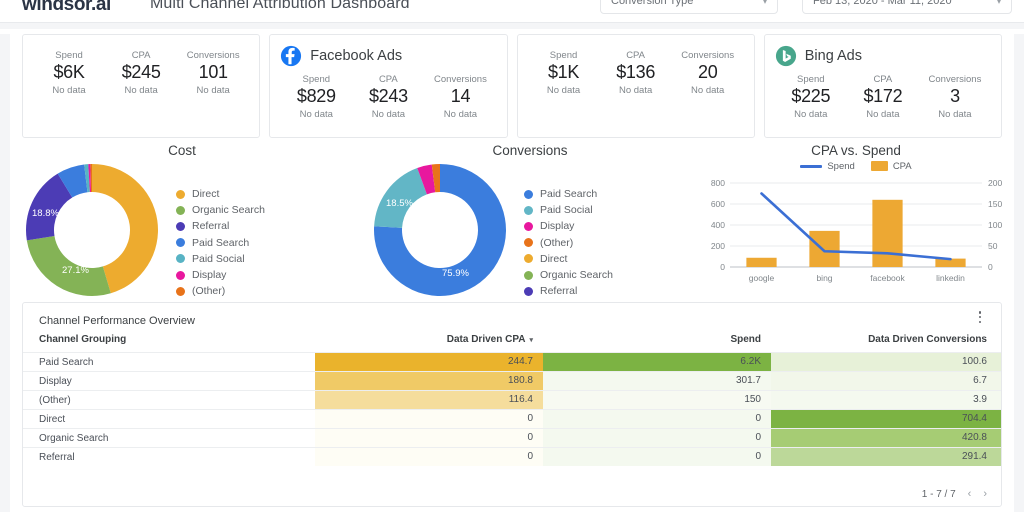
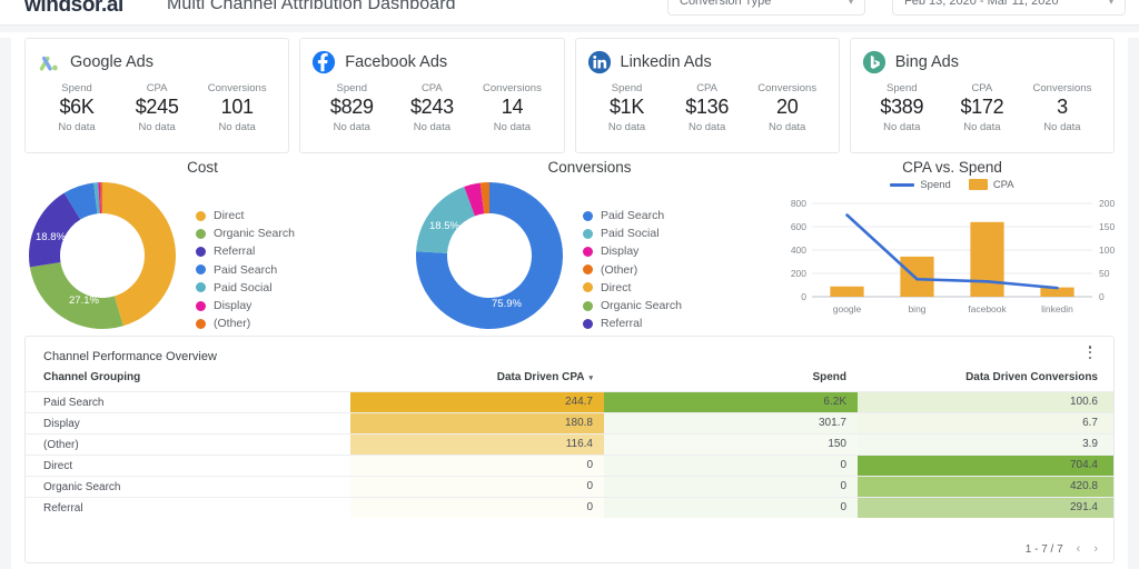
  windsor.ai
  Multi Channel Attribution Dashboard
  Conversion Type
  ▾
  Feb 13, 2020 - Mar 11, 2020
  ▾
+ Google Ads
  Spend
  $6K
  No data
  CPA
  $245
  No data
  Conversions
  101
  No data
  Facebook Ads
  Spend
  $829
  No data
  CPA
  $243
  No data
  Conversions
  14
  No data
+ Linkedin Ads
  Spend
  $1K
  No data
  CPA
  $136
  No data
  Conversions
  20
  No data
  Bing Ads
  Spend
- $225
+ $389
  No data
  CPA
  $172
  No data
  Conversions
  3
  No data
  Cost
  27.1%
  18.8%
  Direct
  Organic Search
  Referral
  Paid Search
  Paid Social
  Display
  (Other)
  Conversions
  75.9%
  18.5%
  Paid Search
  Paid Social
  Display
  (Other)
  Direct
  Organic Search
  Referral
  CPA vs. Spend
  Spend
  CPA
  800
  200
  600
  150
  400
  100
  200
  50
  0
  0
  google
  bing
  facebook
  linkedin
  Channel Performance Overview
  Channel Grouping	Data Driven CPA	Spend	Data Driven Conversions
  Paid Search	244.7	6.2K	100.6
  Display	180.8	301.7	6.7
  (Other)	116.4	150	3.9
  Direct	0	0	704.4
  Organic Search	0	0	420.8
  Referral	0	0	291.4
  1 - 7 / 7
  ‹
  ›
